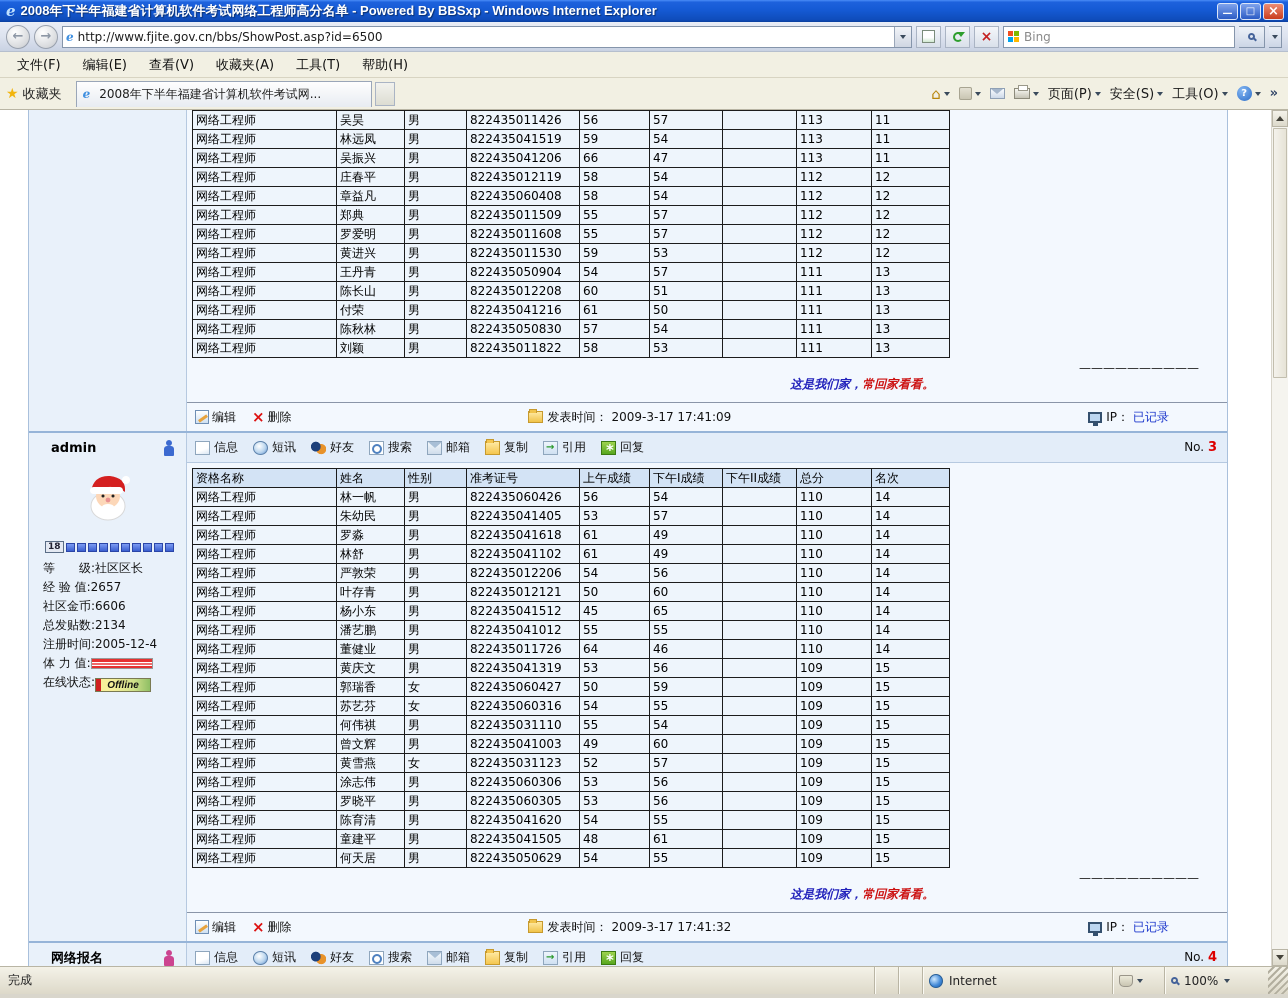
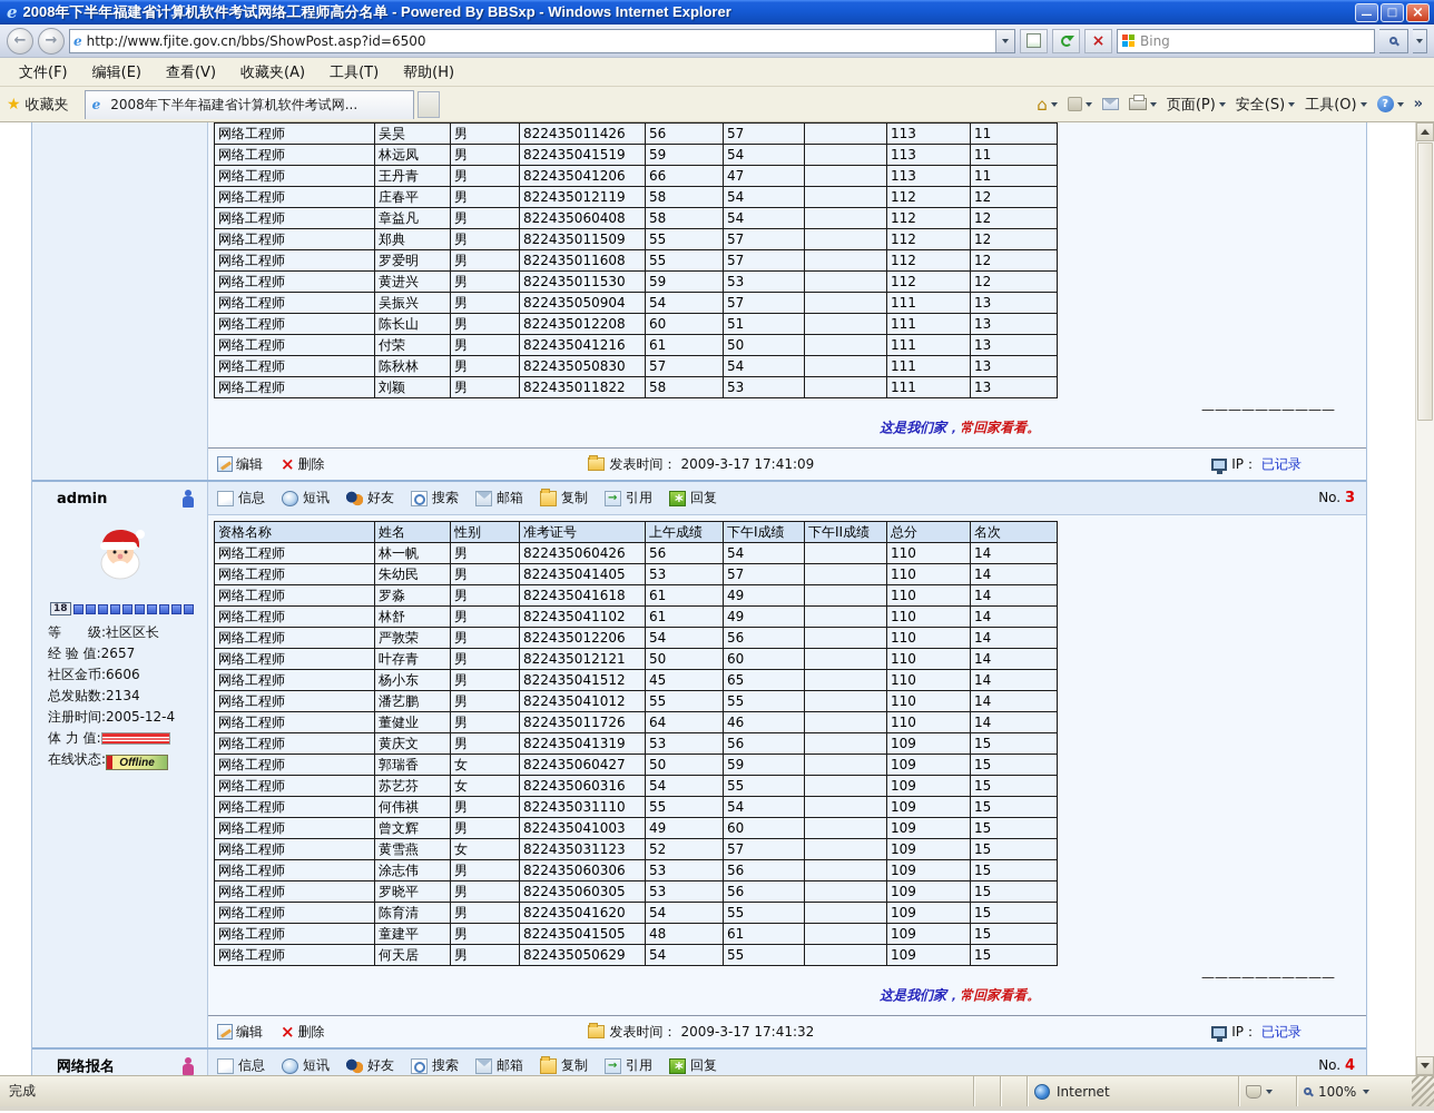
  e
  2008年下半年福建省计算机软件考试网络工程师高分名单 - Powered By BBSxp - Windows Internet Explorer
  ←
  →
  e
  http://www.fjite.gov.cn/bbs/ShowPost.asp?id=6500
  ×
  Bing
  文件(F)
  编辑(E)
  查看(V)
  收藏夹(A)
  工具(T)
  帮助(H)
  ★
  收藏夹
  e
  2008年下半年福建省计算机软件考试网...
  ⌂
  页面(P)
  安全(S)
  工具(O)
  ?
  »
  网络工程师	吴昊	男	822435011426	56	57		113	11
  网络工程师	林远凤	男	822435041519	59	54		113	11
- 网络工程师	吴振兴	男	822435041206	66	47		113	11
+ 网络工程师	王丹青	男	822435041206	66	47		113	11
  网络工程师	庄春平	男	822435012119	58	54		112	12
  网络工程师	章益凡	男	822435060408	58	54		112	12
  网络工程师	郑典	男	822435011509	55	57		112	12
  网络工程师	罗爱明	男	822435011608	55	57		112	12
  网络工程师	黄进兴	男	822435011530	59	53		112	12
- 网络工程师	王丹青	男	822435050904	54	57		111	13
+ 网络工程师	吴振兴	男	822435050904	54	57		111	13
  网络工程师	陈长山	男	822435012208	60	51		111	13
  网络工程师	付荣	男	822435041216	61	50		111	13
  网络工程师	陈秋林	男	822435050830	57	54		111	13
  网络工程师	刘颖	男	822435011822	58	53		111	13
  ——————————
  这是我们家，常回家看看。
  编辑
  ×
  删除
  发表时间：
  2009-3-17 17:41:09
  IP：
  已记录
  admin
  18
  等 级:社区区长
  经 验 值:2657
  社区金币:6606
  总发贴数:2134
  注册时间:2005-12-4
  体 力 值:
  在线状态: Offline
  信息
  短讯
  好友
  搜索
  邮箱
  复制
  引用
  回复
  No. 3
  资格名称	姓名	性别	准考证号	上午成绩	下午I成绩	下午II成绩	总分	名次
  网络工程师	林一帆	男	822435060426	56	54		110	14
  网络工程师	朱幼民	男	822435041405	53	57		110	14
  网络工程师	罗淼	男	822435041618	61	49		110	14
  网络工程师	林舒	男	822435041102	61	49		110	14
  网络工程师	严敦荣	男	822435012206	54	56		110	14
  网络工程师	叶存青	男	822435012121	50	60		110	14
  网络工程师	杨小东	男	822435041512	45	65		110	14
  网络工程师	潘艺鹏	男	822435041012	55	55		110	14
  网络工程师	董健业	男	822435011726	64	46		110	14
  网络工程师	黄庆文	男	822435041319	53	56		109	15
  网络工程师	郭瑞香	女	822435060427	50	59		109	15
  网络工程师	苏艺芬	女	822435060316	54	55		109	15
  网络工程师	何伟祺	男	822435031110	55	54		109	15
  网络工程师	曾文辉	男	822435041003	49	60		109	15
  网络工程师	黄雪燕	女	822435031123	52	57		109	15
  网络工程师	涂志伟	男	822435060306	53	56		109	15
  网络工程师	罗晓平	男	822435060305	53	56		109	15
  网络工程师	陈育清	男	822435041620	54	55		109	15
  网络工程师	童建平	男	822435041505	48	61		109	15
  网络工程师	何天居	男	822435050629	54	55		109	15
  ——————————
  这是我们家，常回家看看。
  编辑
  ×
  删除
  发表时间：
  2009-3-17 17:41:32
  IP：
  已记录
  网络报名
  信息
  短讯
  好友
  搜索
  邮箱
  复制
  引用
  回复
  No. 4
  完成
  Internet
  100%
